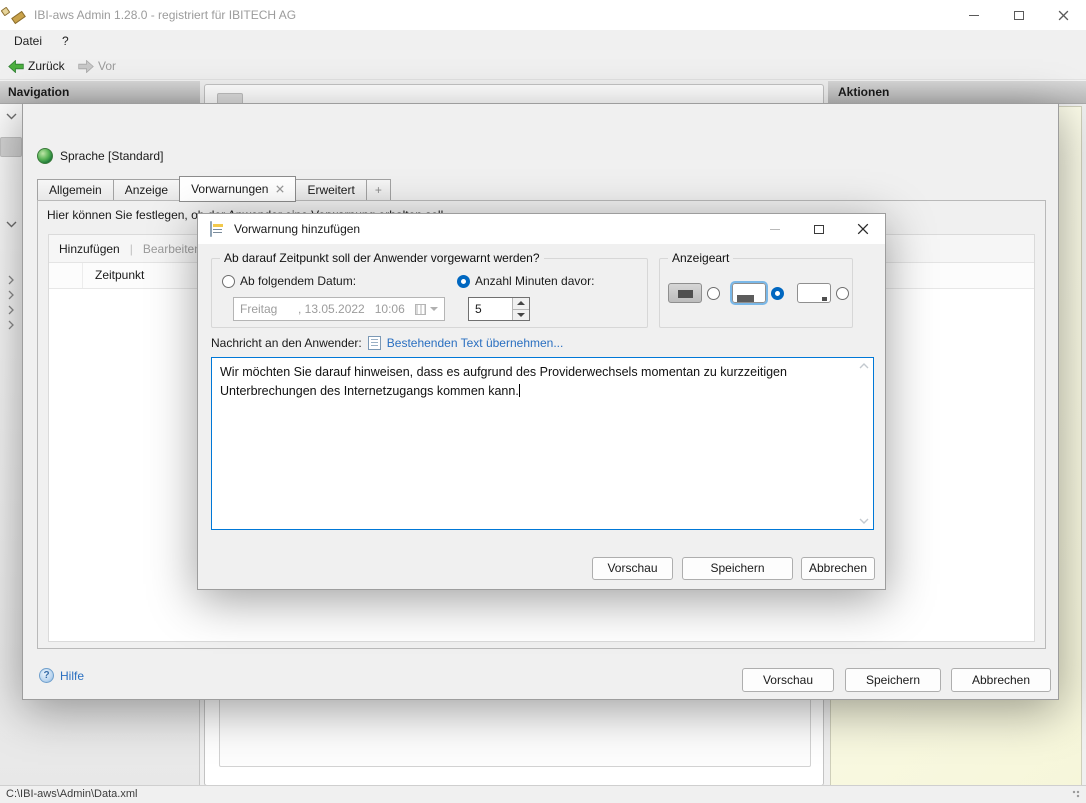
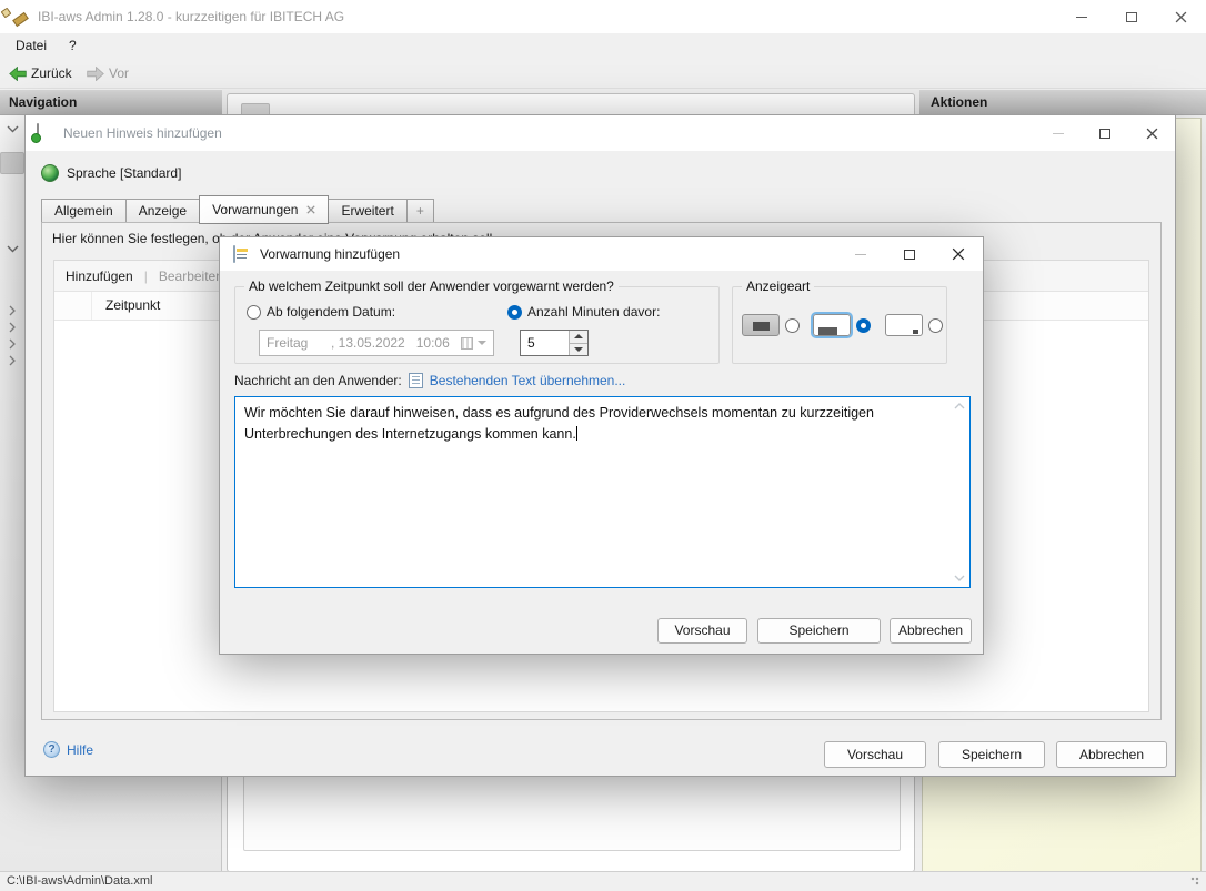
- IBI-aws Admin 1.28.0 - registriert für IBITECH AG
+ IBI-aws Admin 1.28.0 - kurzzeitigen für IBITECH AG
  Datei
  ?
  Zurück
  Vor
  Navigation
  Aktionen
  C:\IBI-aws\Admin\Data.xml
+ Neuen Hinweis hinzufügen
  Sprache [Standard]
  Allgemein
  Anzeige
  Vorwarnungen
  Erweitert
  +
  Hinzufügen
  |
  Bearbeite
  Zeitpunkt
  ?
  Hilfe
  Vorschau
  Speichern
  Abbrechen
  Vorwarnung hinzufügen
- Ab darauf Zeitpunkt soll der Anwender vorgewarnt werden?
+ Ab welchem Zeitpunkt soll der Anwender vorgewarnt werden?
  Ab folgendem Datum:
  Freitag
  , 13.05.2022
  10:06
  Anzahl Minuten davor:
  5
  Anzeigeart
  Nachricht an den Anwender:
  Bestehenden Text übernehmen...
  Wir möchten Sie darauf hinweisen, dass es aufgrund des Providerwechsels momentan zu kurzzeitigen Unterbrechungen des Internetzugangs kommen kann.
  Vorschau
  Speichern
  Abbrechen
